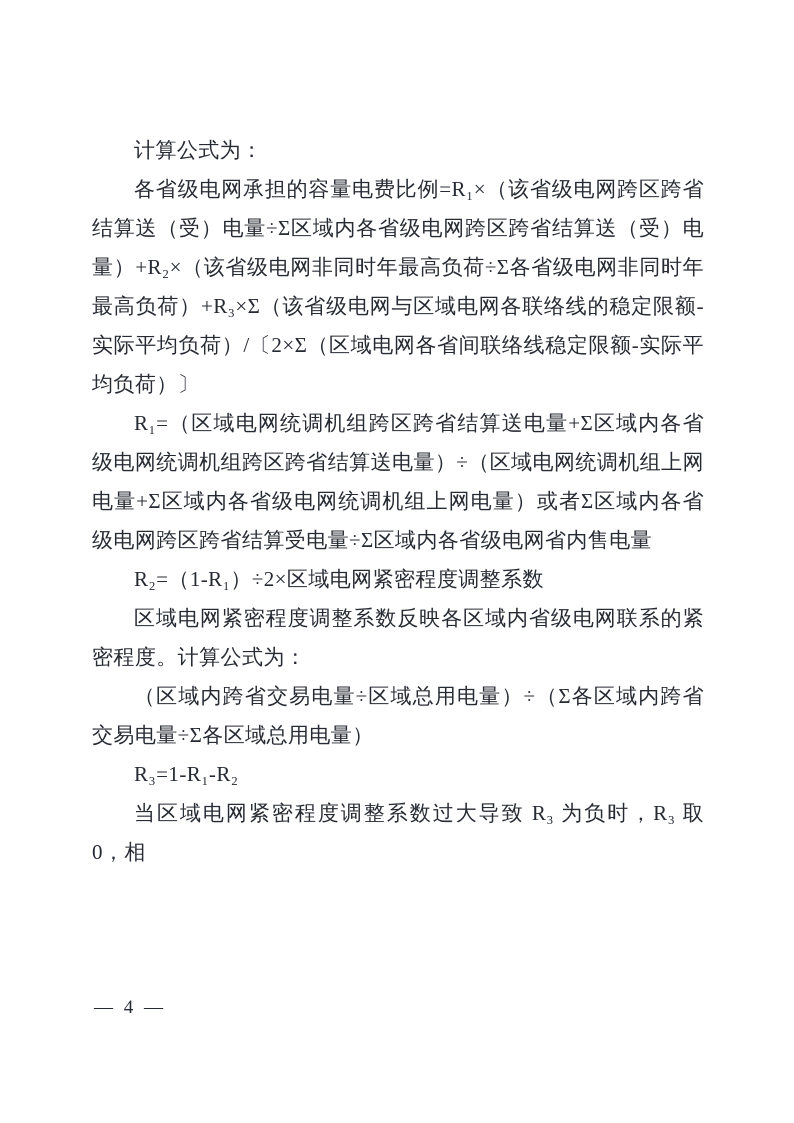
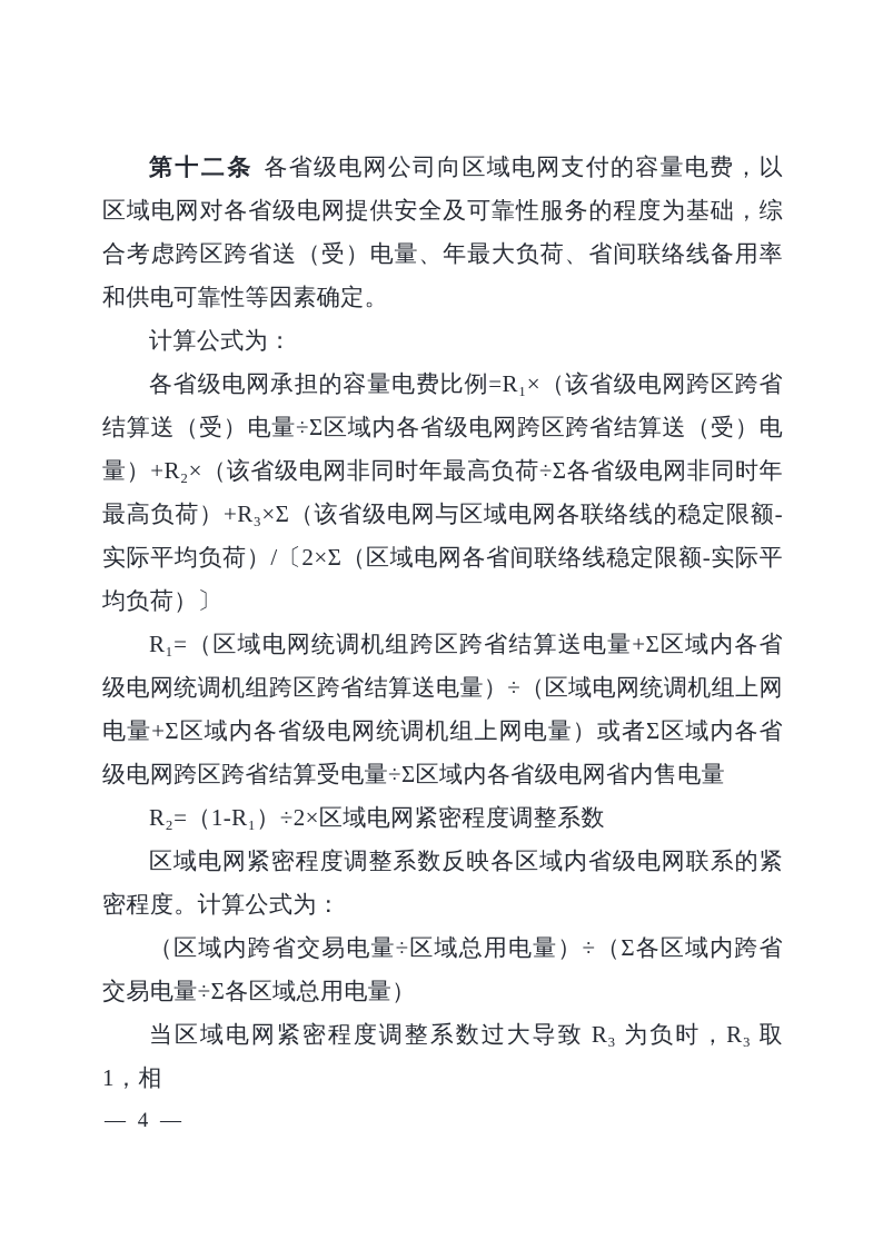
+ 第十二条 各省级电网公司向区域电网支付的容量电费，以区域电网对各省级电网提供安全及可靠性服务的程度为基础，综合考虑跨区跨省送（受）电量、年最大负荷、省间联络线备用率和供电可靠性等因素确定。
  计算公式为：
  各省级电网承担的容量电费比例=R₁×（该省级电网跨区跨省结算送（受）电量÷Σ区域内各省级电网跨区跨省结算送（受）电量）+R₂×（该省级电网非同时年最高负荷÷Σ各省级电网非同时年最高负荷）+R₃×Σ（该省级电网与区域电网各联络线的稳定限额-实际平均负荷）/〔2×Σ（区域电网各省间联络线稳定限额-实际平均负荷）〕
  R₁=（区域电网统调机组跨区跨省结算送电量+Σ区域内各省级电网统调机组跨区跨省结算送电量）÷（区域电网统调机组上网电量+Σ区域内各省级电网统调机组上网电量）或者Σ区域内各省级电网跨区跨省结算受电量÷Σ区域内各省级电网省内售电量
  R₂=（1-R₁）÷2×区域电网紧密程度调整系数
  区域电网紧密程度调整系数反映各区域内省级电网联系的紧密程度。计算公式为：
  （区域内跨省交易电量÷区域总用电量）÷（Σ各区域内跨省交易电量÷Σ各区域总用电量）
- R₃=1-R₁-R₂
- 当区域电网紧密程度调整系数过大导致 R₃ 为负时，R₃ 取 0，相
+ 当区域电网紧密程度调整系数过大导致 R₃ 为负时，R₃ 取 1，相
  — 4 —
